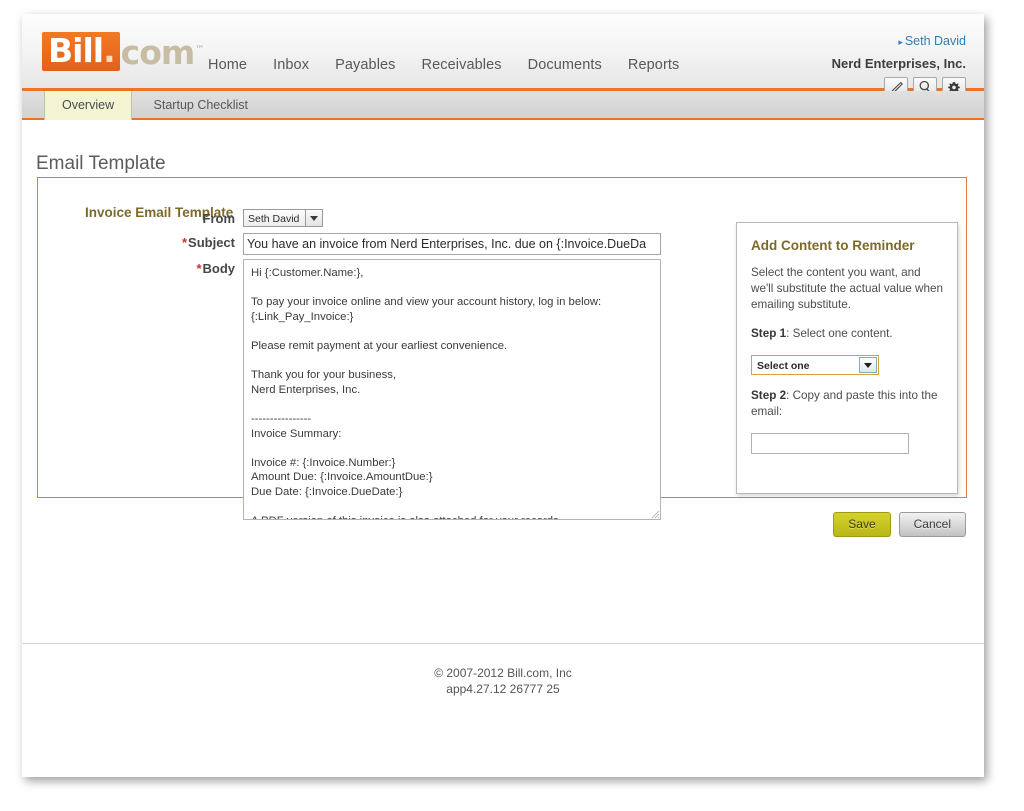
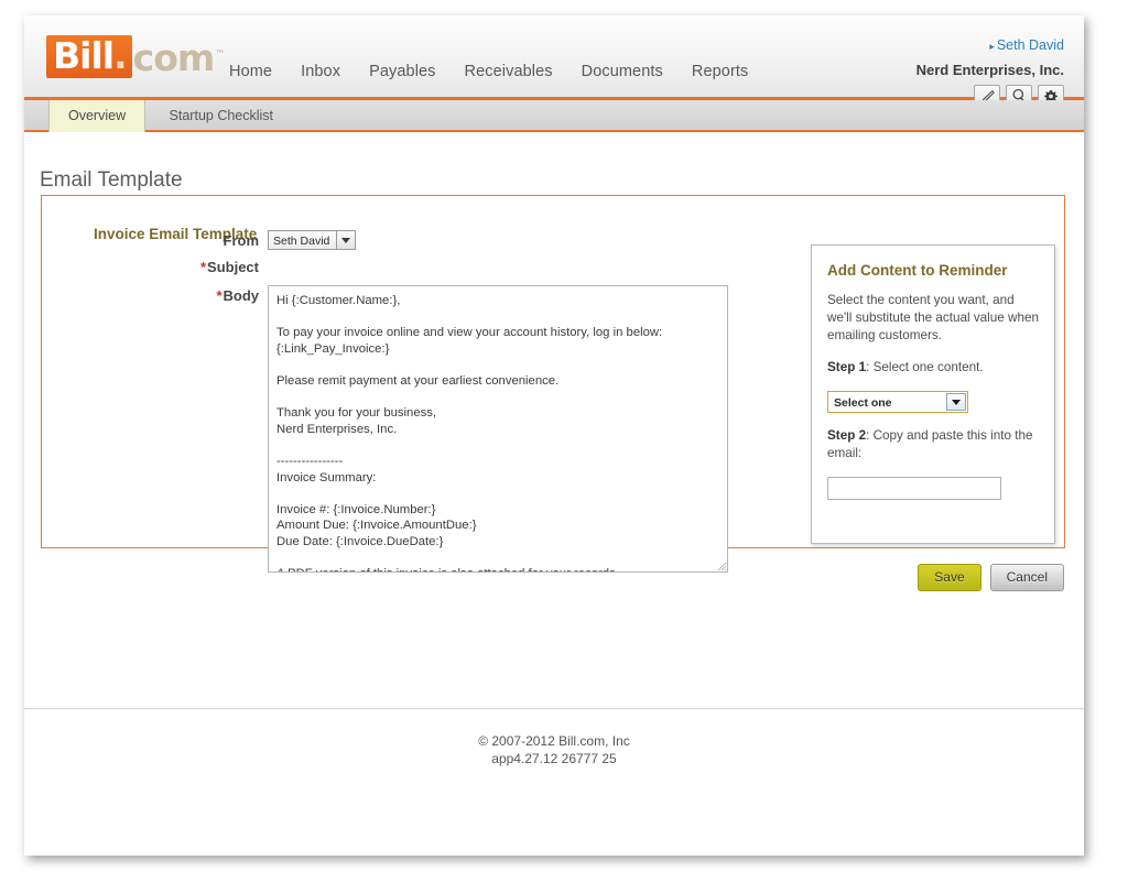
  Bill.
  com™
  Home
  Inbox
  Payables
  Receivables
  Documents
  Reports
  ▸ Seth David
  Nerd Enterprises, Inc.
  Overview Startup Checklist
  Email Template
  Invoice Email Template
  From
  Seth David
  *Subject
- You have an invoice from Nerd Enterprises, Inc. due on {:Invoice.DueDa
  *Body
  Hi {:Customer.Name:},
  To pay your invoice online and view your account history, log in below:
  {:Link_Pay_Invoice:}
  Please remit payment at your earliest convenience.
  Thank you for your business,
  Nerd Enterprises, Inc.
  ----------------
  Invoice Summary:
  Invoice #: {:Invoice.Number:}
  Amount Due: {:Invoice.AmountDue:}
  Due Date: {:Invoice.DueDate:}
  Add Content to Reminder
- Select the content you want, and we'll substitute the actual value when emailing substitute.
+ Select the content you want, and we'll substitute the actual value when emailing customers.
  Step 1: Select one content.
  Select one
  Step 2: Copy and paste this into the email:
  Save
  Cancel
  © 2007-2012 Bill.com, Inc
  app4.27.12 26777 25
